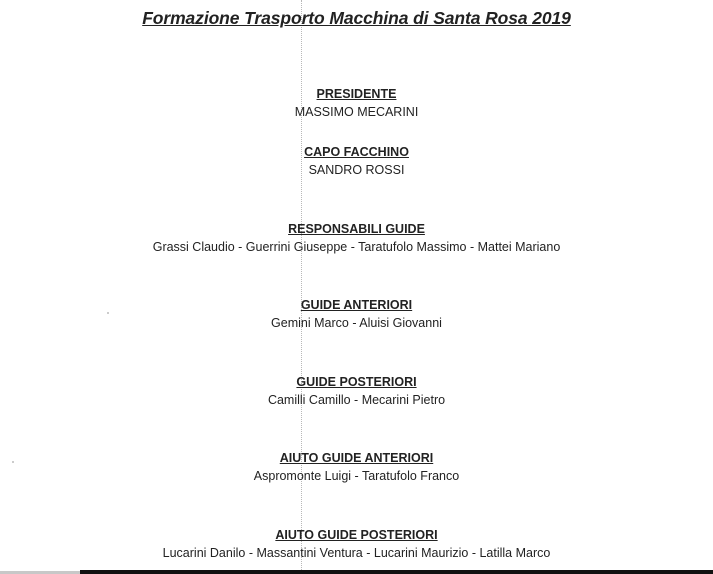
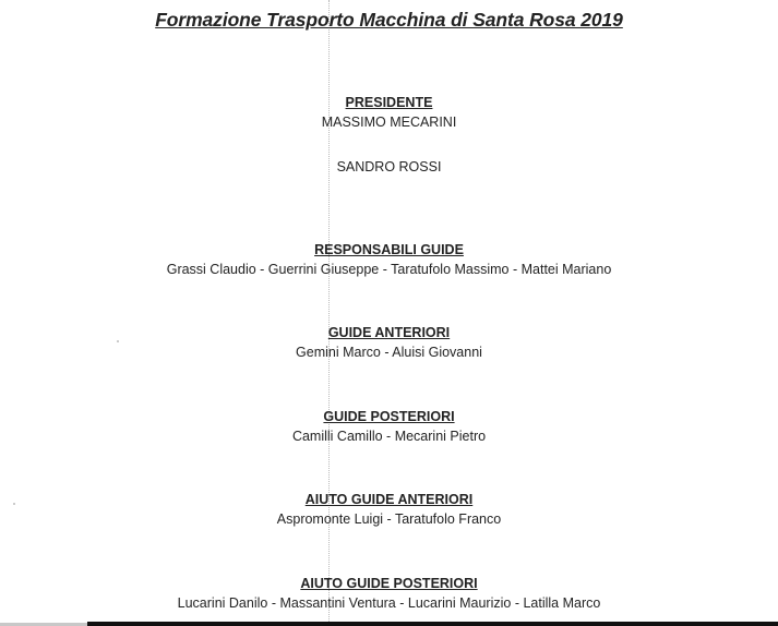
  Formazione Trasporto Macchina di Santa Rosa 2019
  PRESIDENTE
  MASSIMO MECARINI
- CAPO FACCHINO
  SANDRO ROSSI
  RESPONSABILI GUIDE
  Grassi Claudio - Guerrini Giuseppe - Taratufolo Massimo - Mattei Mariano
  GUIDE ANTERIORI
  Gemini Marco - Aluisi Giovanni
  GUIDE POSTERIORI
  Camilli Camillo - Mecarini Pietro
  AIUTO GUIDE ANTERIORI
  Aspromonte Luigi - Taratufolo Franco
  AIUTO GUIDE POSTERIORI
  Lucarini Danilo - Massantini Ventura - Lucarini Maurizio - Latilla Marco
